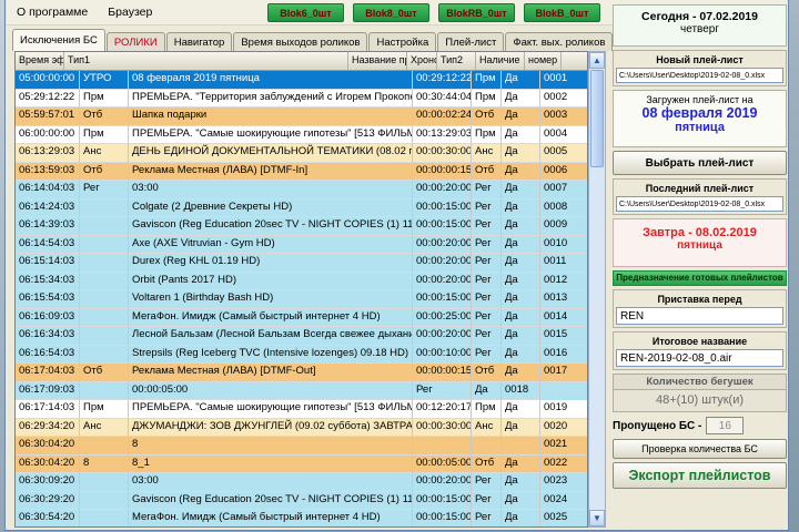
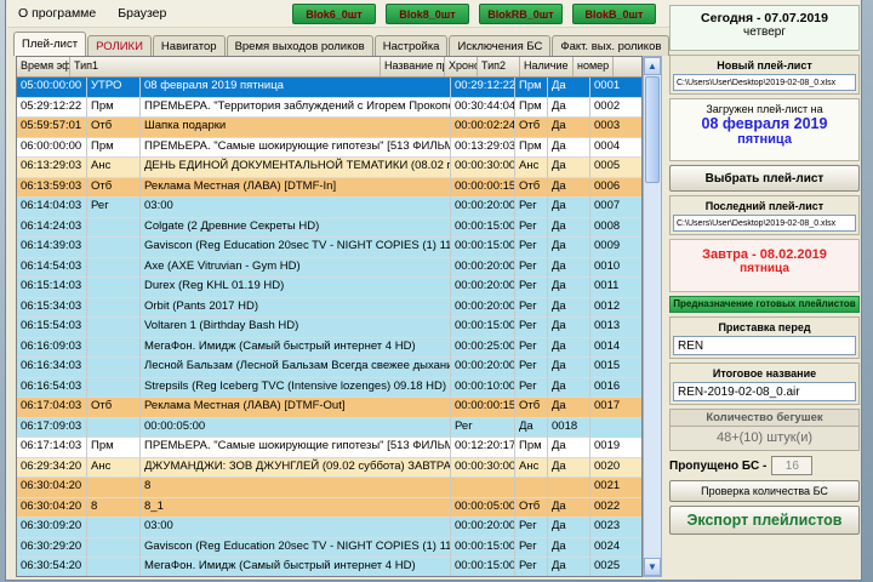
  О программе
  Браузер
  Blok6_0шт
  Blok8_0шт
  BlokRB_0шт
  BlokB_0шт
- Исключения БС
+ Плей-лист
  РОЛИКИ
  Навигатор
  Время выходов роликов
  Настройка
- Плей-лист
+ Исключения БС
  Факт. вых. роликов
  Время эф
  Тип1
  Хроно
  Тип2
  Наличие
  номер
  05:00:00:00
  УТРО
  08 февраля 2019 пятница
  00:29:12:22
  Прм
  Да
  0001
  05:29:12:22
  Прм
  ПРЕМЬЕРА. "Территория заблуждений с Игорем Прокопе
  00:30:44:04
  Прм
  Да
  0002
  05:59:57:01
  Отб
  Шапка подарки
  00:00:02:24
  Отб
  Да
  0003
  06:00:00:00
  Прм
  ПРЕМЬЕРА. "Самые шокирующие гипотезы" [513 ФИЛЬМ
  00:13:29:03
  Прм
  Да
  0004
  06:13:29:03
  Анс
  ДЕНЬ ЕДИНОЙ ДОКУМЕНТАЛЬНОЙ ТЕМАТИКИ (08.02 п
  00:00:30:00
  Анс
  Да
  0005
  06:13:59:03
  Отб
  Реклама Местная (ЛАВА) [DTMF-In]
  00:00:00:15
  Отб
  Да
  0006
  06:14:04:03
  Рег
  03:00
  00:00:20:00
  Рег
  Да
  0007
  06:14:24:03
  Colgate (2 Древние Секреты HD)
  00:00:15:00
  Рег
  Да
  0008
  06:14:39:03
  Gaviscon (Reg Education 20sec TV - NIGHT COPIES (1) 11
  00:00:15:00
  Рег
  Да
  0009
  06:14:54:03
  Axe (AXE Vitruvian - Gym HD)
  00:00:20:00
  Рег
  Да
  0010
  06:15:14:03
  Durex (Reg KHL 01.19 HD)
  00:00:20:00
  Рег
  Да
  0011
  06:15:34:03
  Orbit (Pants 2017 HD)
  00:00:20:00
  Рег
  Да
  0012
  06:15:54:03
  Voltaren 1 (Birthday Bash HD)
  00:00:15:00
  Рег
  Да
  0013
  06:16:09:03
  МегаФон. Имидж (Самый быстрый интернет 4 HD)
  00:00:25:00
  Рег
  Да
  0014
  06:16:34:03
  Лесной Бальзам (Лесной Бальзам Всегда свежее дыхани
  00:00:20:00
  Рег
  Да
  0015
  06:16:54:03
  Strepsils (Reg Iceberg TVC (Intensive lozenges) 09.18 HD)
  00:00:10:00
  Рег
  Да
  0016
  06:17:04:03
  Отб
  Реклама Местная (ЛАВА) [DTMF-Out]
  00:00:00:15
  Отб
  Да
  0017
  06:17:09:03
  00:00:05:00
  Рег
  Да
  0018
  06:17:14:03
  Прм
  ПРЕМЬЕРА. "Самые шокирующие гипотезы" [513 ФИЛЬМ
  00:12:20:17
  Прм
  Да
  0019
  06:29:34:20
  Анс
  ДЖУМАНДЖИ: ЗОВ ДЖУНГЛЕЙ (09.02 суббота) ЗАВТРА
  00:00:30:00
  Анс
  Да
  0020
  06:30:04:20
  8
  0021
  06:30:04:20
  8
  8_1
  00:00:05:00
  Отб
  Да
  0022
  06:30:09:20
  03:00
  00:00:20:00
  Рег
  Да
  0023
  06:30:29:20
  Gaviscon (Reg Education 20sec TV - NIGHT COPIES (1) 11
  00:00:15:00
  Рег
  Да
  0024
  06:30:54:20
  МегаФон. Имидж (Самый быстрый интернет 4 HD)
  00:00:15:00
  Рег
  Да
  0025
  ▲
  ▼
- Сегодня - 07.02.2019
+ Сегодня - 07.07.2019
  четверг
  Новый плей-лист
  C:\Users\User\Desktop\2019-02-08_0.xlsx
  Загружен плей-лист на
  08 февраля 2019
  пятница
  Выбрать плей-лист
  Последний плей-лист
  C:\Users\User\Desktop\2019-02-08_0.xlsx
  Завтра - 08.02.2019
  пятница
  Предназначение готовых плейлистов
  Приставка перед
  REN
  Итоговое название
  REN-2019-02-08_0.air
  Количество бегушек
  48+(10) штук(и)
  Пропущено БС -
  16
  Проверка количества БС
  Экспорт плейлистов
